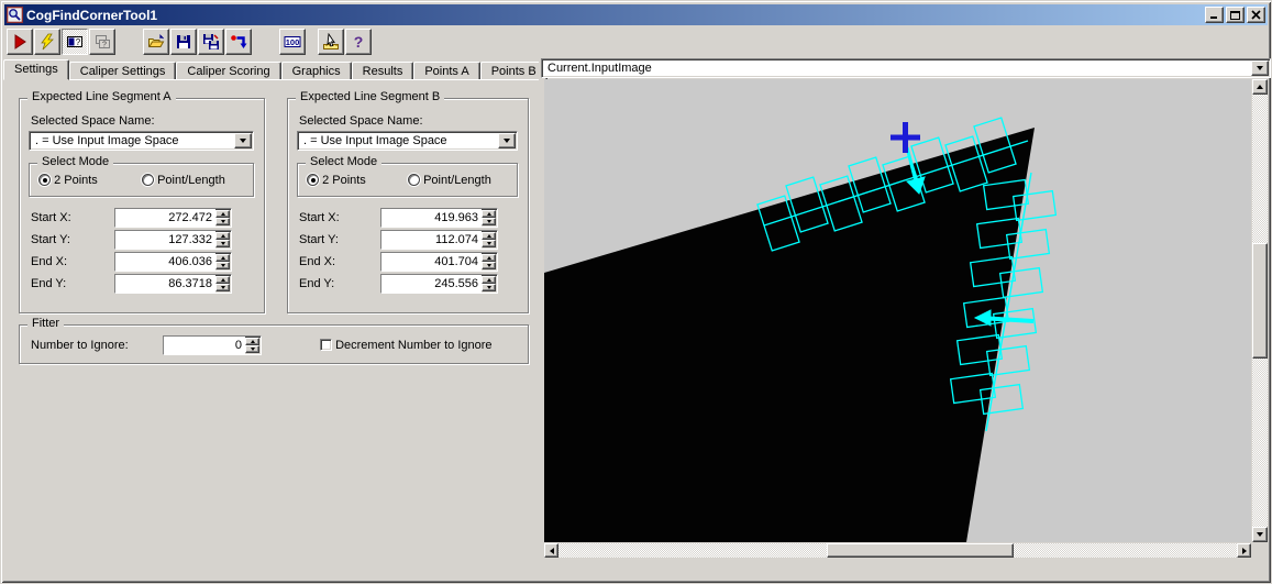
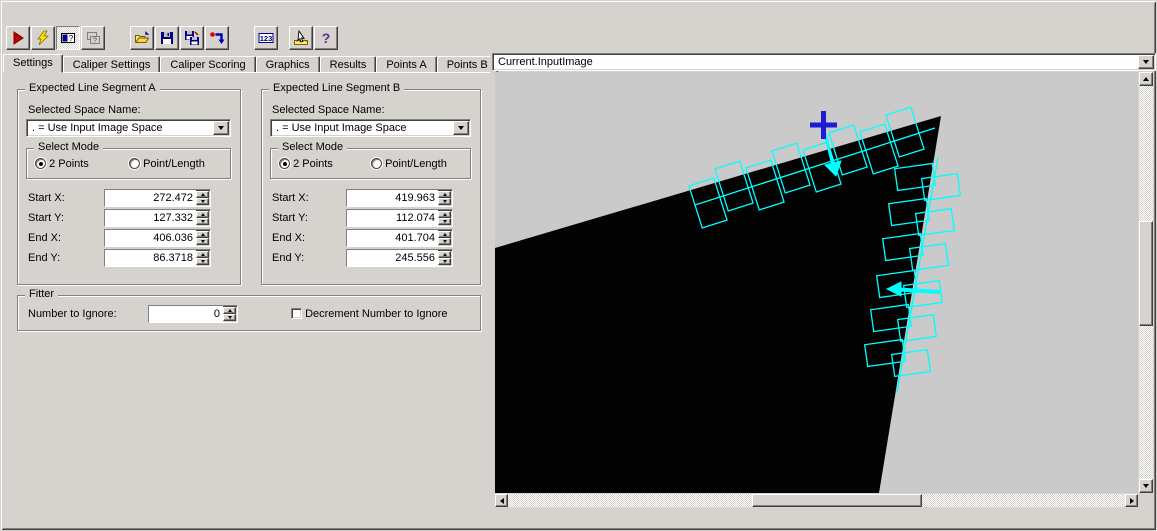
- CogFindCornerTool1
  ?
- 100
+ 123
  ?
  Settings
  Caliper Settings
  Caliper Scoring
  Graphics
  Results
  Points A
  Points B
  Expected Line Segment A
  Selected Space Name:
  . = Use Input Image Space
  Select Mode
  2 Points
  Point/Length
  Start X:
  272.472
  Start Y:
  127.332
  End X:
  406.036
  End Y:
  86.3718
  Expected Line Segment B
  Selected Space Name:
  . = Use Input Image Space
  Select Mode
  2 Points
  Point/Length
  Start X:
  419.963
  Start Y:
  112.074
  End X:
  401.704
  End Y:
  245.556
  Fitter
  Number to Ignore:
  0
  Decrement Number to Ignore
  Current.InputImage
